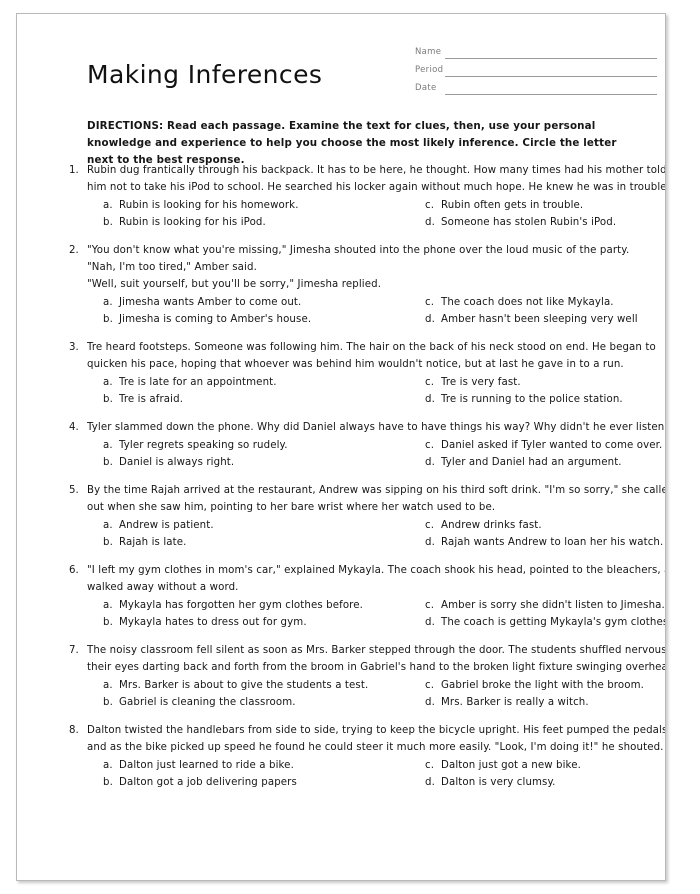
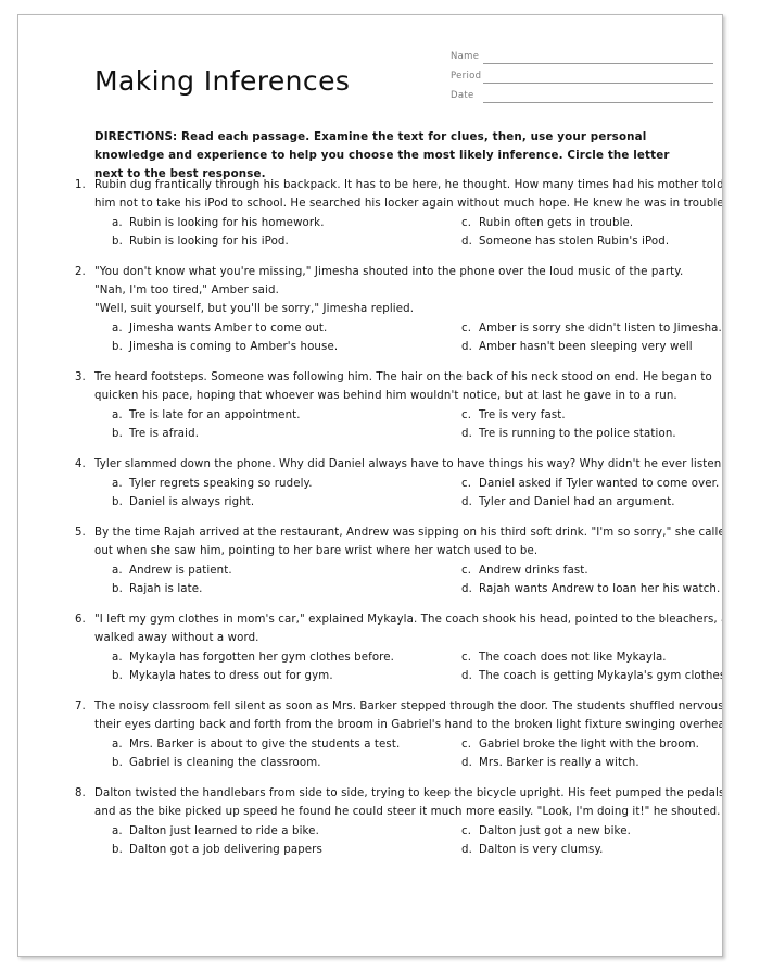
  Making Inferences
  Name
  Period
  Date
  DIRECTIONS: Read each passage. Examine the text for clues, then, use your personal knowledge and experience to help you choose the most likely inference. Circle the letter next to the best response.
  1.
  Rubin dug frantically through his backpack. It has to be here, he thought. How many times had his mother told
  him not to take his iPod to school. He searched his locker again without much hope. He knew he was in trouble
  a. Rubin is looking for his homework.
  c. Rubin often gets in trouble.
  b. Rubin is looking for his iPod.
  d. Someone has stolen Rubin's iPod.
  2.
  "You don't know what you're missing," Jimesha shouted into the phone over the loud music of the party.
  "Nah, I'm too tired," Amber said.
  "Well, suit yourself, but you'll be sorry," Jimesha replied.
  a. Jimesha wants Amber to come out.
- c. The coach does not like Mykayla.
+ c. Amber is sorry she didn't listen to Jimesha.
  b. Jimesha is coming to Amber's house.
  d. Amber hasn't been sleeping very well
  3.
  Tre heard footsteps. Someone was following him. The hair on the back of his neck stood on end. He began to
  quicken his pace, hoping that whoever was behind him wouldn't notice, but at last he gave in to a run.
  a. Tre is late for an appointment.
  c. Tre is very fast.
  b. Tre is afraid.
  d. Tre is running to the police station.
  4.
  Tyler slammed down the phone. Why did Daniel always have to have things his way? Why didn't he ever listen
  a. Tyler regrets speaking so rudely.
  c. Daniel asked if Tyler wanted to come over.
  b. Daniel is always right.
  d. Tyler and Daniel had an argument.
  5.
  By the time Rajah arrived at the restaurant, Andrew was sipping on his third soft drink. "I'm so sorry," she calle
  out when she saw him, pointing to her bare wrist where her watch used to be.
  a. Andrew is patient.
  c. Andrew drinks fast.
  b. Rajah is late.
  d. Rajah wants Andrew to loan her his watch.
  6.
  "I left my gym clothes in mom's car," explained Mykayla. The coach shook his head, pointed to the bleachers,
  walked away without a word.
  a. Mykayla has forgotten her gym clothes before.
- c. Amber is sorry she didn't listen to Jimesha.
+ c. The coach does not like Mykayla.
  b. Mykayla hates to dress out for gym.
  d. The coach is getting Mykayla's gym clothe
  7.
  The noisy classroom fell silent as soon as Mrs. Barker stepped through the door. The students shuffled nervous
  their eyes darting back and forth from the broom in Gabriel's hand to the broken light fixture swinging overhea
  a. Mrs. Barker is about to give the students a test.
  c. Gabriel broke the light with the broom.
  b. Gabriel is cleaning the classroom.
  d. Mrs. Barker is really a witch.
  8.
  Dalton twisted the handlebars from side to side, trying to keep the bicycle upright. His feet pumped the pedals
  and as the bike picked up speed he found he could steer it much more easily. "Look, I'm doing it!" he shouted.
  a. Dalton just learned to ride a bike.
  c. Dalton just got a new bike.
  b. Dalton got a job delivering papers
  d. Dalton is very clumsy.
